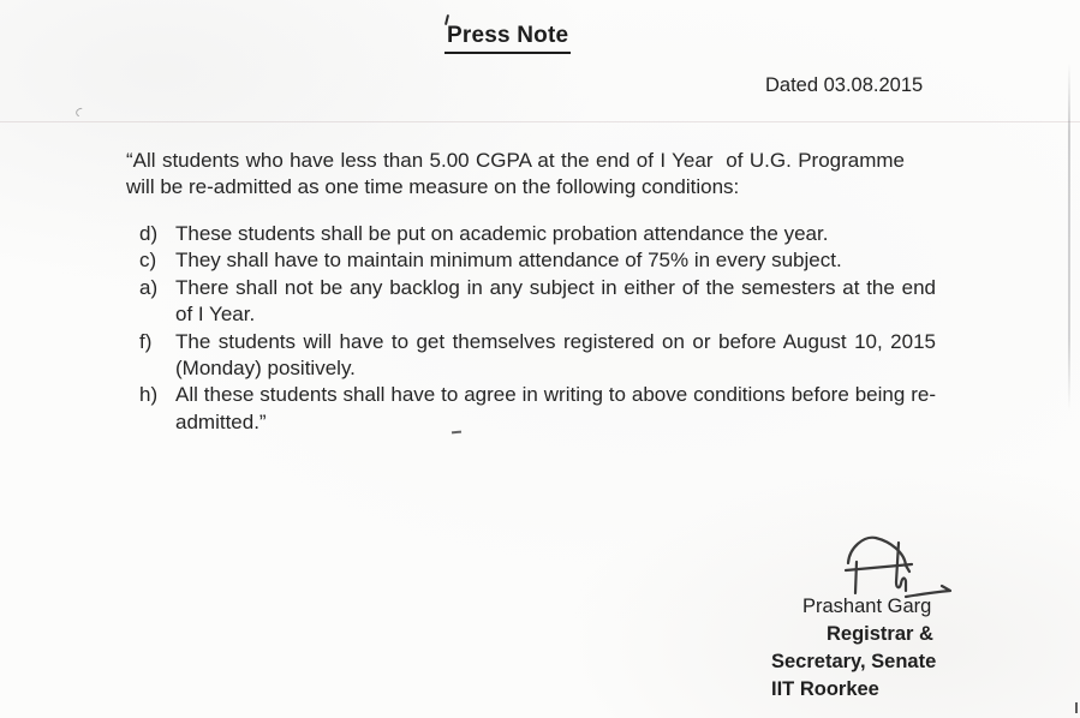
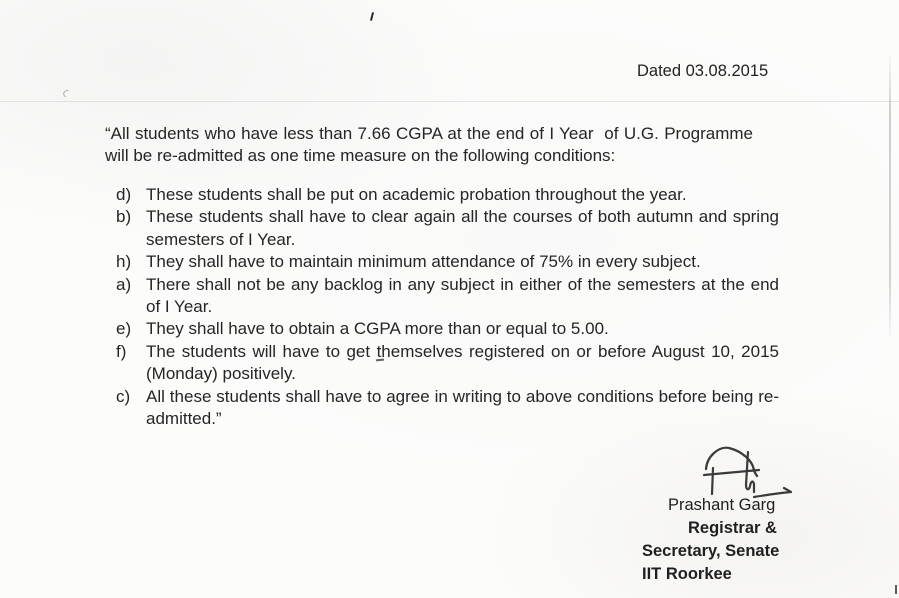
- Press Note
  Dated 03.08.2015
- “All students who have less than 5.00 CGPA at the end of I Year of U.G. Programme will be re-admitted as one time measure on the following conditions:
+ “All students who have less than 7.66 CGPA at the end of I Year of U.G. Programme will be re-admitted as one time measure on the following conditions:
  d)
- These students shall be put on academic probation attendance the year.
+ These students shall be put on academic probation throughout the year.
+ b)
+ These students shall have to clear again all the courses of both autumn and spring semesters of I Year.
- c)
+ h)
  They shall have to maintain minimum attendance of 75% in every subject.
  a)
  There shall not be any backlog in any subject in either of the semesters at the end of I Year.
+ e)
+ They shall have to obtain a CGPA more than or equal to 5.00.
  f)
  The students will have to get themselves registered on or before August 10, 2015 (Monday) positively.
- h)
+ c)
  All these students shall have to agree in writing to above conditions before being re-admitted.”
  Prashant Garg
  Registrar &
  Secretary, Senate
  IIT Roorkee
